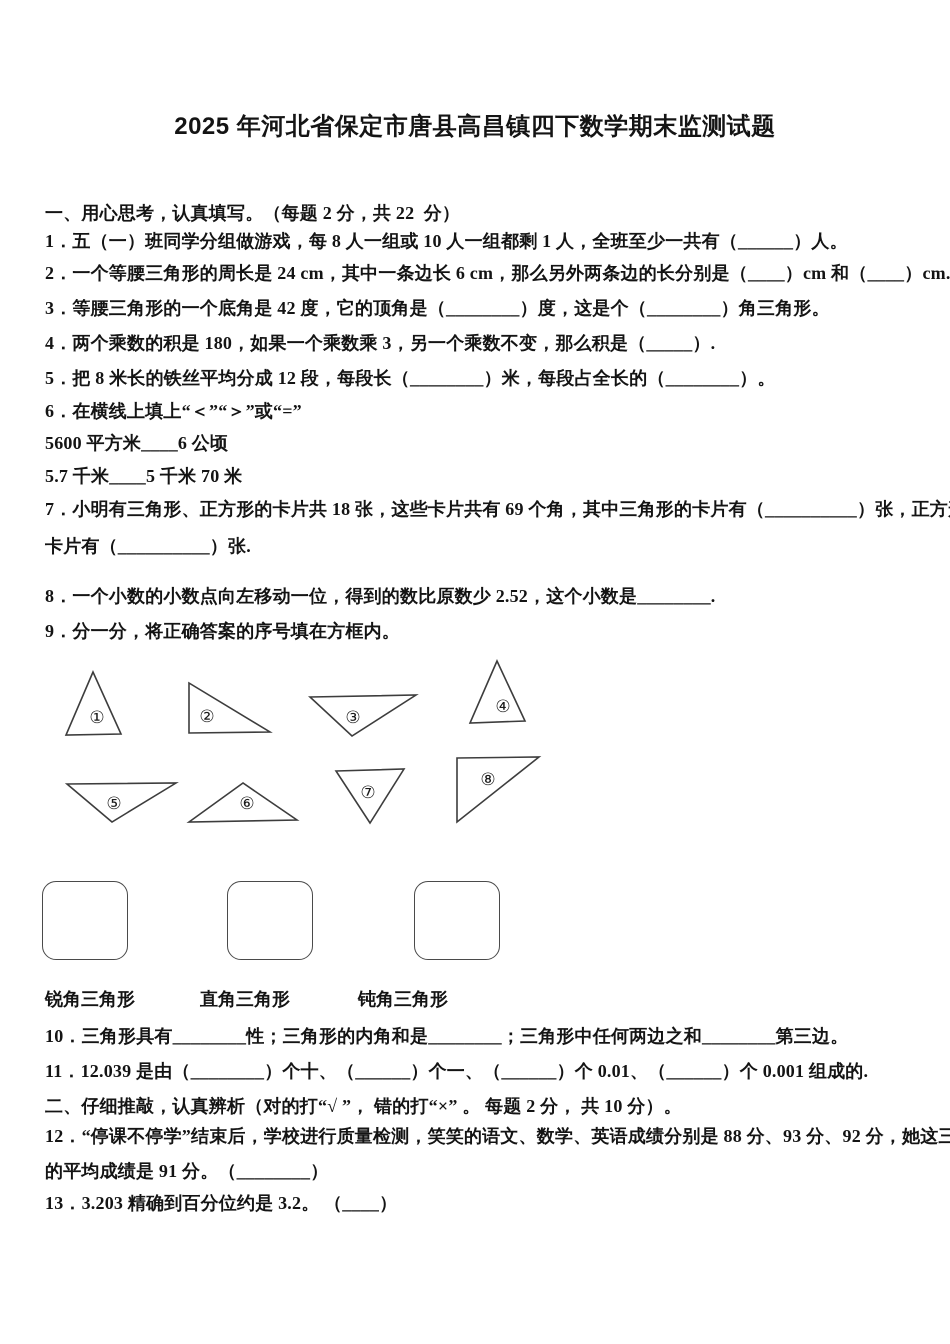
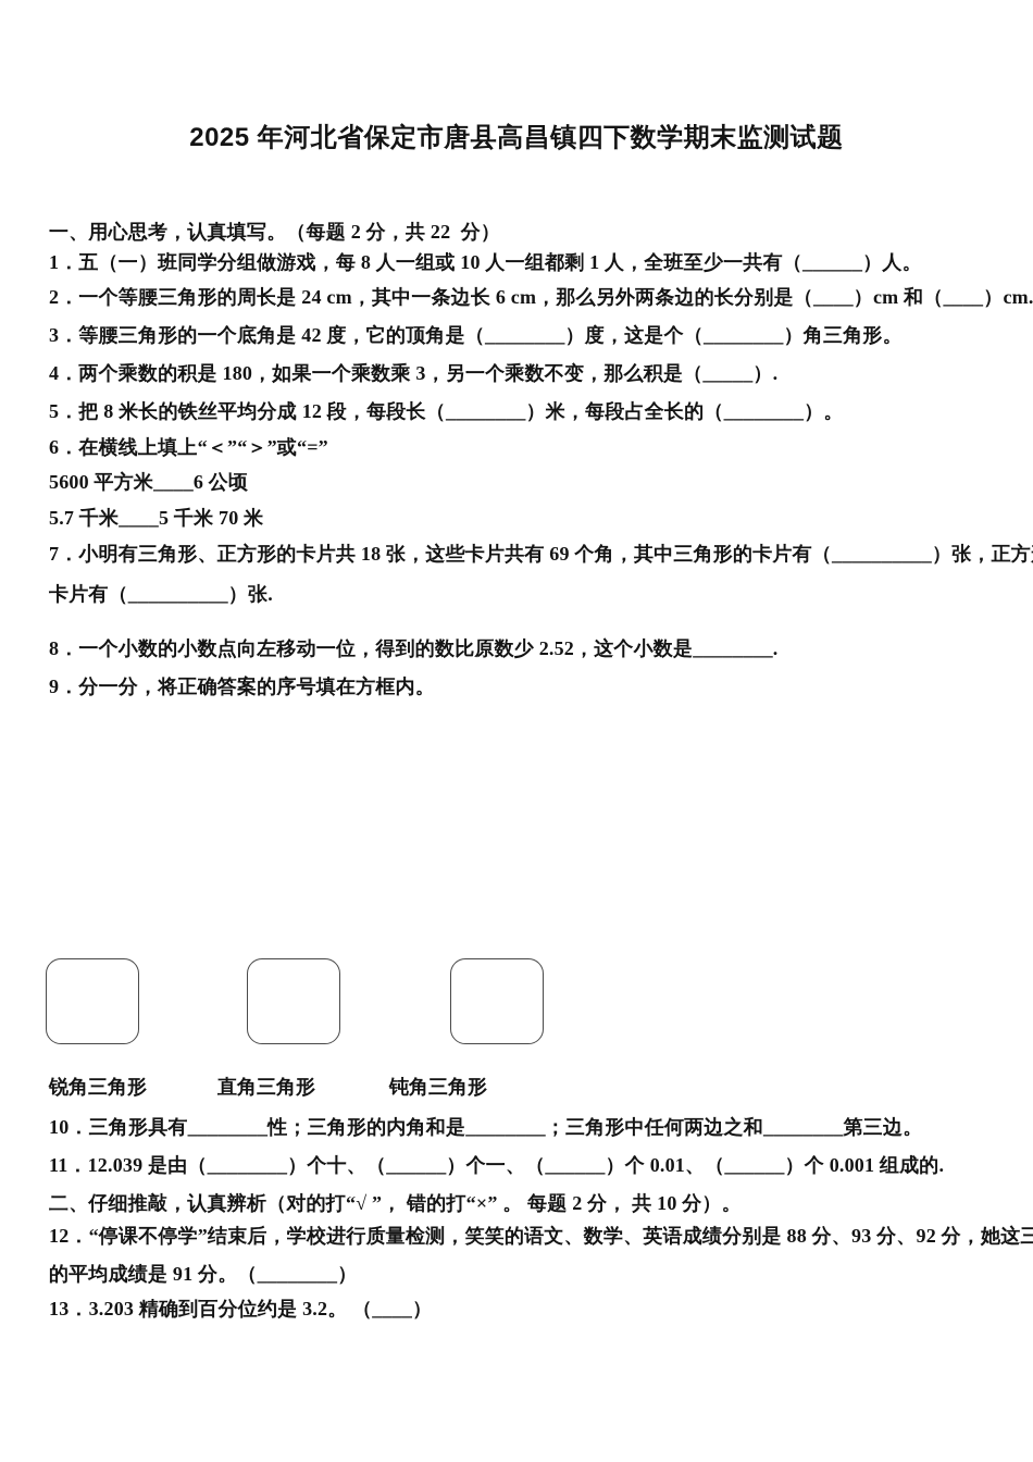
  2025 年河北省保定市唐县高昌镇四下数学期末监测试题
  一、用心思考，认真填写。（每题 2 分，共 22 分）
  1．五（一）班同学分组做游戏，每 8 人一组或 10 人一组都剩 1 人，全班至少一共有（______）人。
  2．一个等腰三角形的周长是 24 cm，其中一条边长 6 cm，那么另外两条边的长分别是（____）cm 和（____）cm.
  3．等腰三角形的一个底角是 42 度，它的顶角是（________）度，这是个（________）角三角形。
  4．两个乘数的积是 180，如果一个乘数乘 3，另一个乘数不变，那么积是（_____）.
  5．把 8 米长的铁丝平均分成 12 段，每段长（________）米，每段占全长的（________）。
  6．在横线上填上“＜”“＞”或“=”
  5600 平方米____6 公顷
  5.7 千米____5 千米 70 米
  7．小明有三角形、正方形的卡片共 18 张，这些卡片共有 69 个角，其中三角形的卡片有（__________）张，正方
  卡片有（__________）张.
  8．一个小数的小数点向左移动一位，得到的数比原数少 2.52，这个小数是________.
  9．分一分，将正确答案的序号填在方框内。
- ①
- ②
- ③
- ④
- ⑤
- ⑥
- ⑦
- ⑧
  锐角三角形
  直角三角形
  钝角三角形
  10．三角形具有________性；三角形的内角和是________；三角形中任何两边之和________第三边。
  11．12.039 是由（________）个十、（______）个一、（______）个 0.01、（______）个 0.001 组成的.
  二、仔细推敲，认真辨析（对的打“√ ”， 错的打“×” 。 每题 2 分， 共 10 分）。
  12．“停课不停学”结束后，学校进行质量检测，笑笑的语文、数学、英语成绩分别是 88 分、93 分、92 分，她这三
  的平均成绩是 91 分。（________）
  13．3.203 精确到百分位约是 3.2。 （____）
